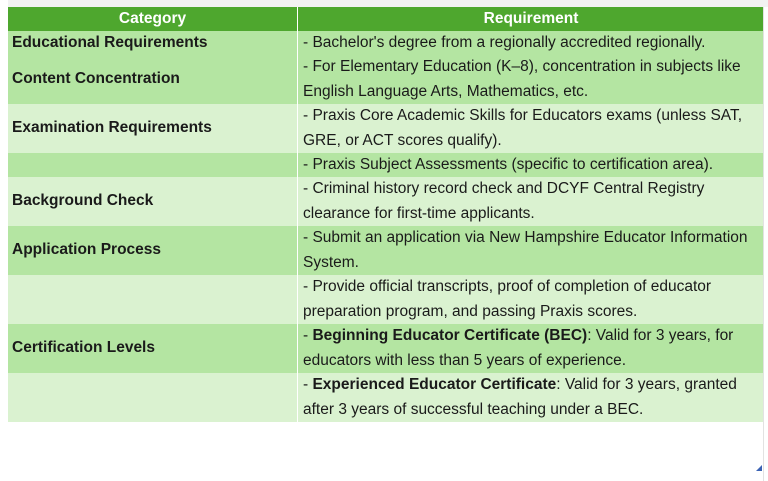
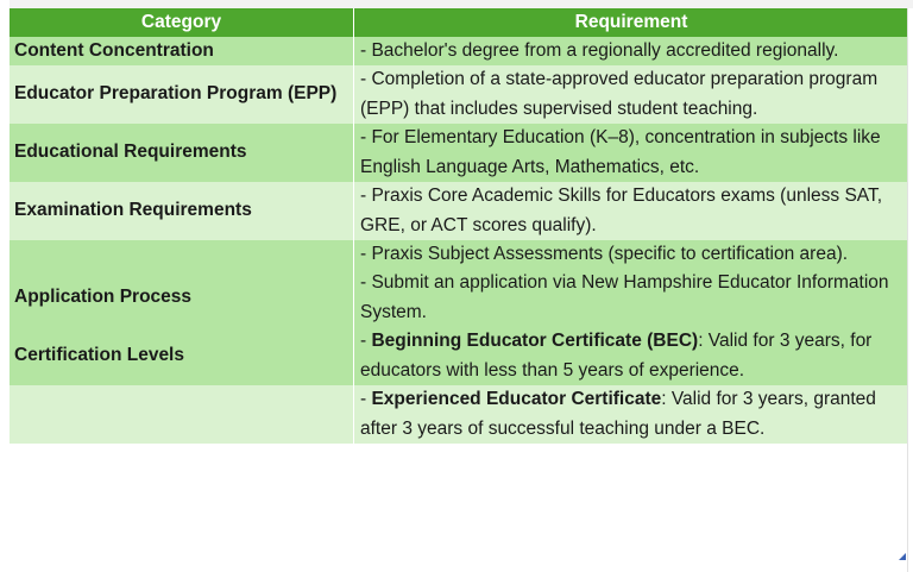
  Category
  Requirement
- Educational Requirements
+ Content Concentration
  - Bachelor's degree from a regionally accredited regionally.
+ Educator Preparation Program (EPP)
+ - Completion of a state-approved educator preparation program (EPP) that includes supervised student teaching.
- Content Concentration
+ Educational Requirements
  - For Elementary Education (K–8), concentration in subjects like English Language Arts, Mathematics, etc.
  Examination Requirements
  - Praxis Core Academic Skills for Educators exams (unless SAT, GRE, or ACT scores qualify).
  - Praxis Subject Assessments (specific to certification area).
- Background Check
- - Criminal history record check and DCYF Central Registry clearance for first-time applicants.
  Application Process
  - Submit an application via New Hampshire Educator Information System.
- - Provide official transcripts, proof of completion of educator preparation program, and passing Praxis scores.
  Certification Levels
  - Beginning Educator Certificate (BEC): Valid for 3 years, for educators with less than 5 years of experience.
  - Experienced Educator Certificate: Valid for 3 years, granted after 3 years of successful teaching under a BEC.
